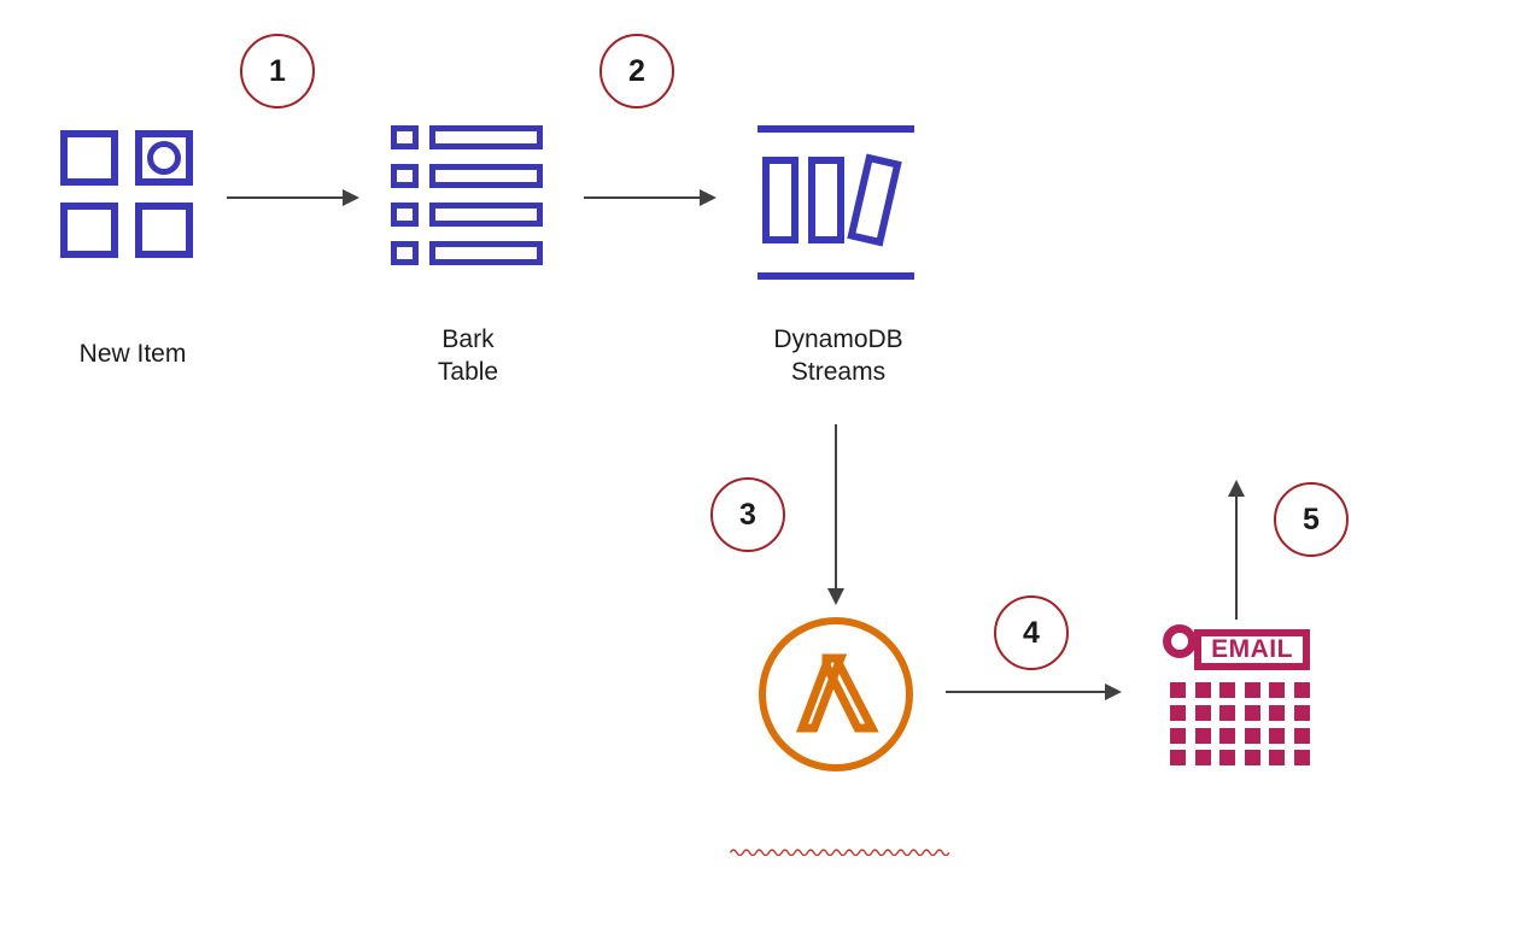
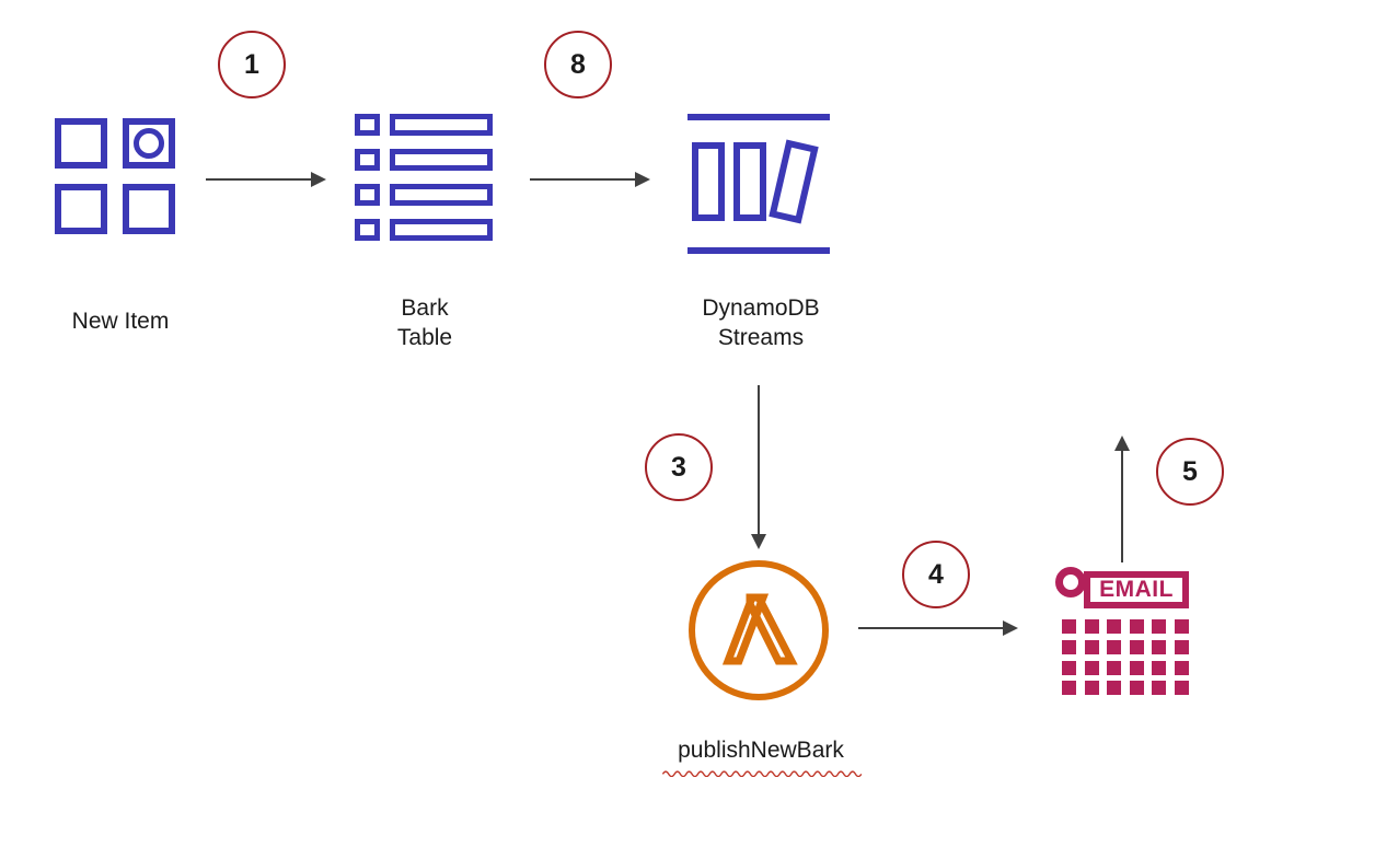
  New Item
  1
  Bark
  Table
- 2
+ 8
  DynamoDB
  Streams
  3
+ publishNewBark
  4
  EMAIL
  5
